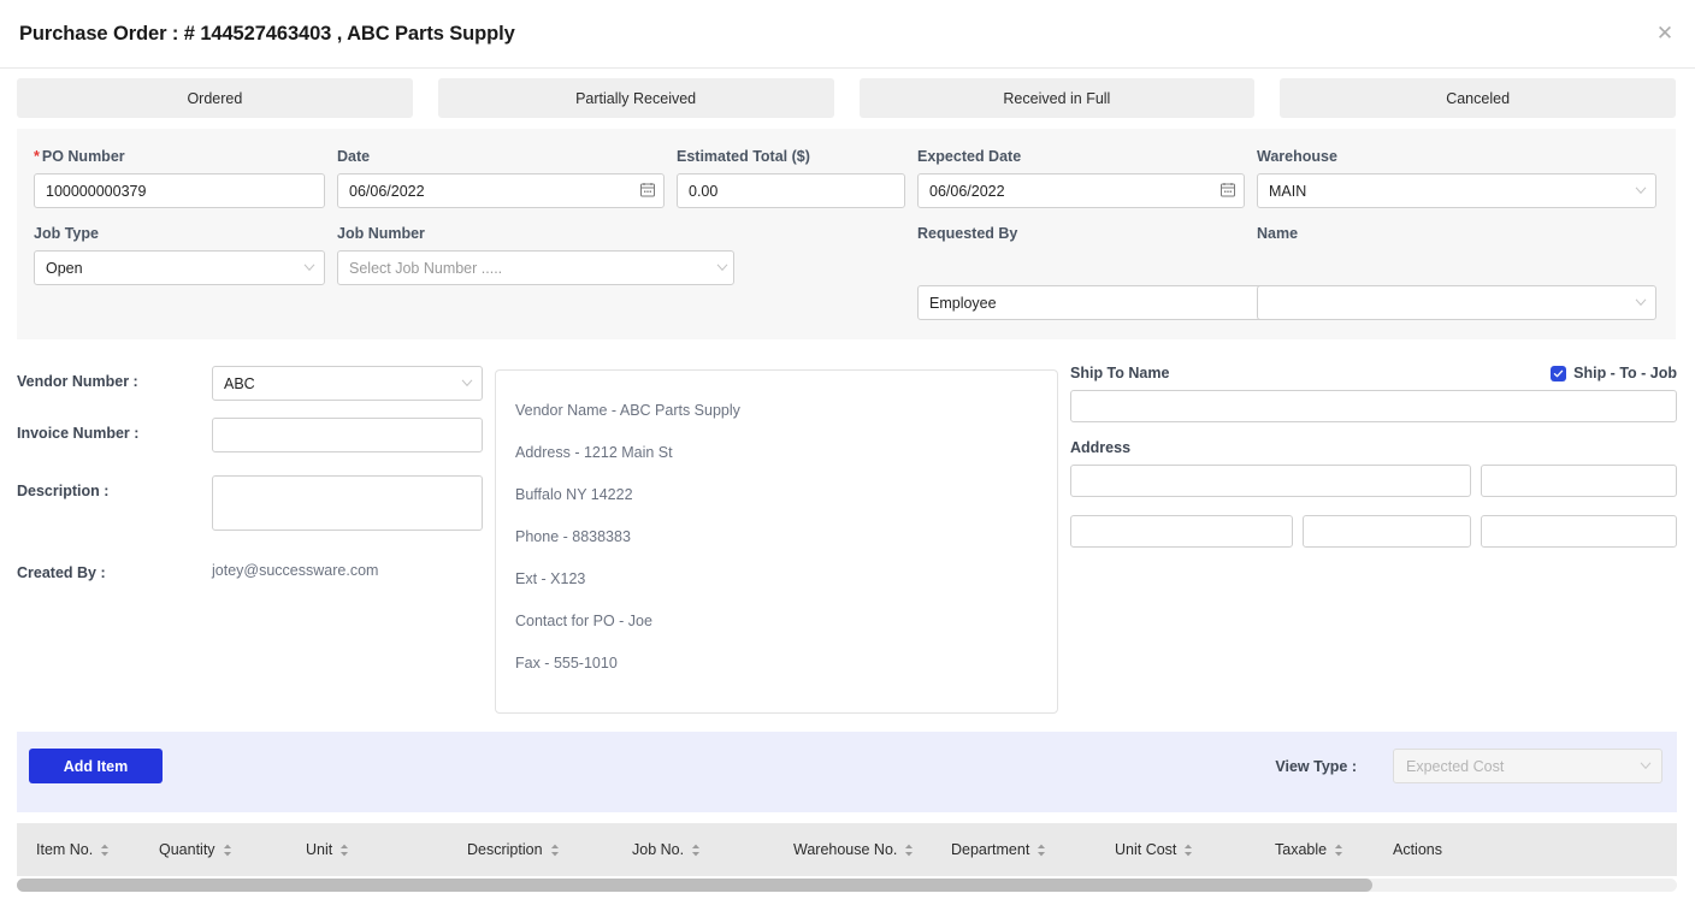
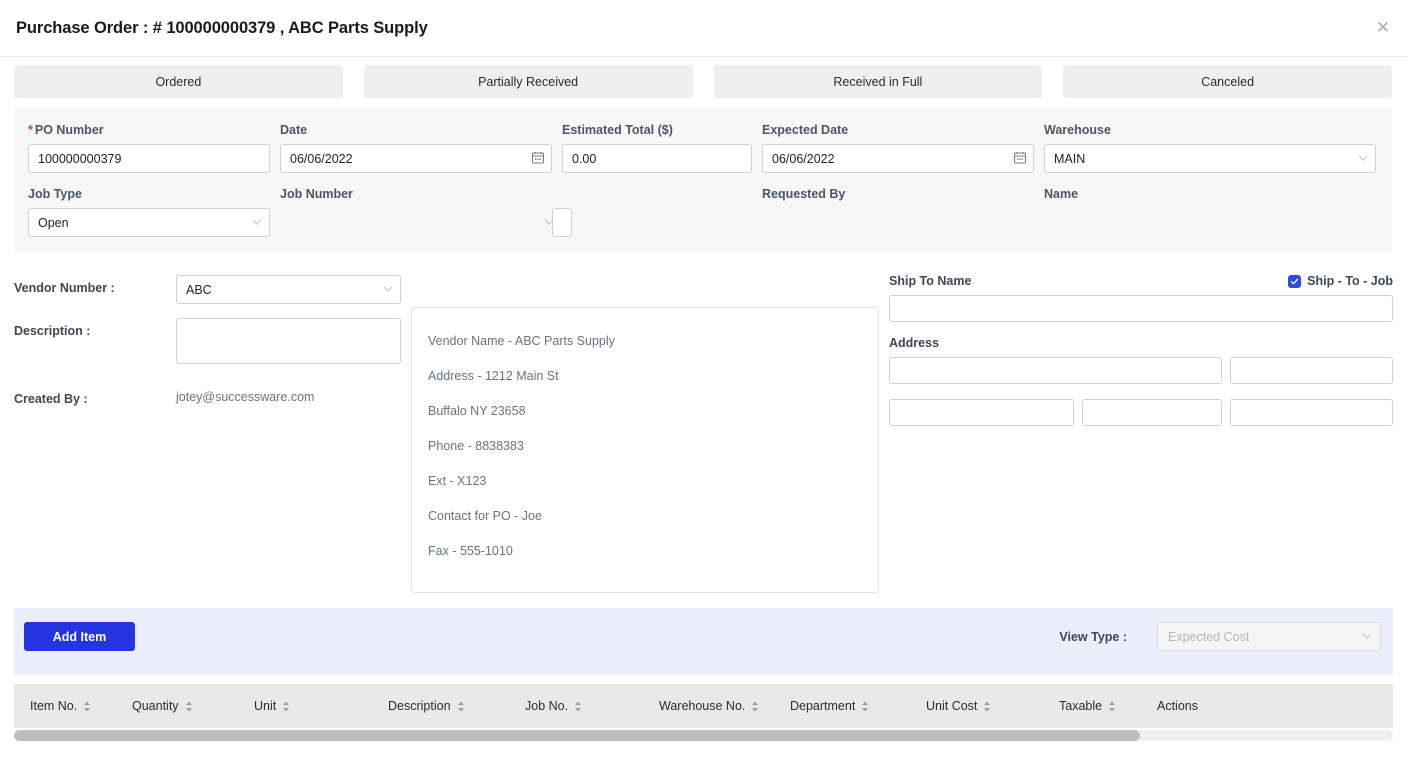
- Purchase Order : # 144527463403 , ABC Parts Supply
+ Purchase Order : # 100000000379 , ABC Parts Supply
  ✕
  Ordered
  Partially Received
  Received in Full
  Canceled
  * PO Number
  Date
  Estimated Total ($)
  Expected Date
  Warehouse
  100000000379
  06/06/2022
  0.00
  06/06/2022
  MAIN
  Job Type
  Job Number
  Requested By
  Name
  Open
- Select Job Number .....
- Employee
  Vendor Number :
  ABC
- Invoice Number :
  Description :
  Created By :
  jotey@successware.com
  Ship To Name
  Ship - To - Job
  Address
  Vendor Name - ABC Parts Supply
  Address - 1212 Main St
- Buffalo NY 14222
+ Buffalo NY 23658
  Phone - 8838383
  Ext - X123
  Contact for PO - Joe
  Fax - 555-1010
  Add Item
  View Type :
  Expected Cost
  Item No.
  Quantity
  Unit
  Description
  Job No.
  Warehouse No.
  Department
  Unit Cost
  Taxable
  Actions
